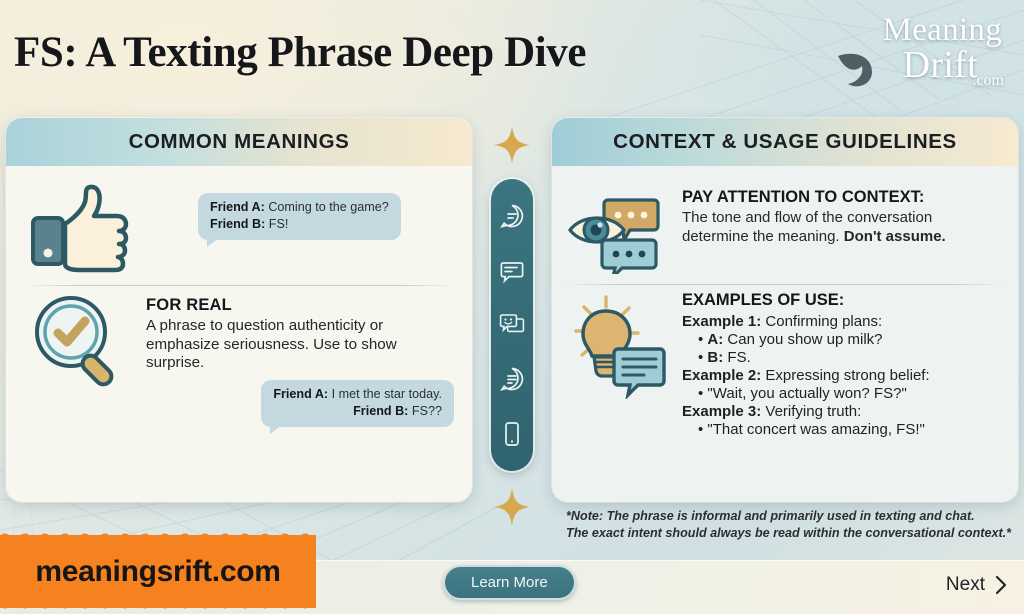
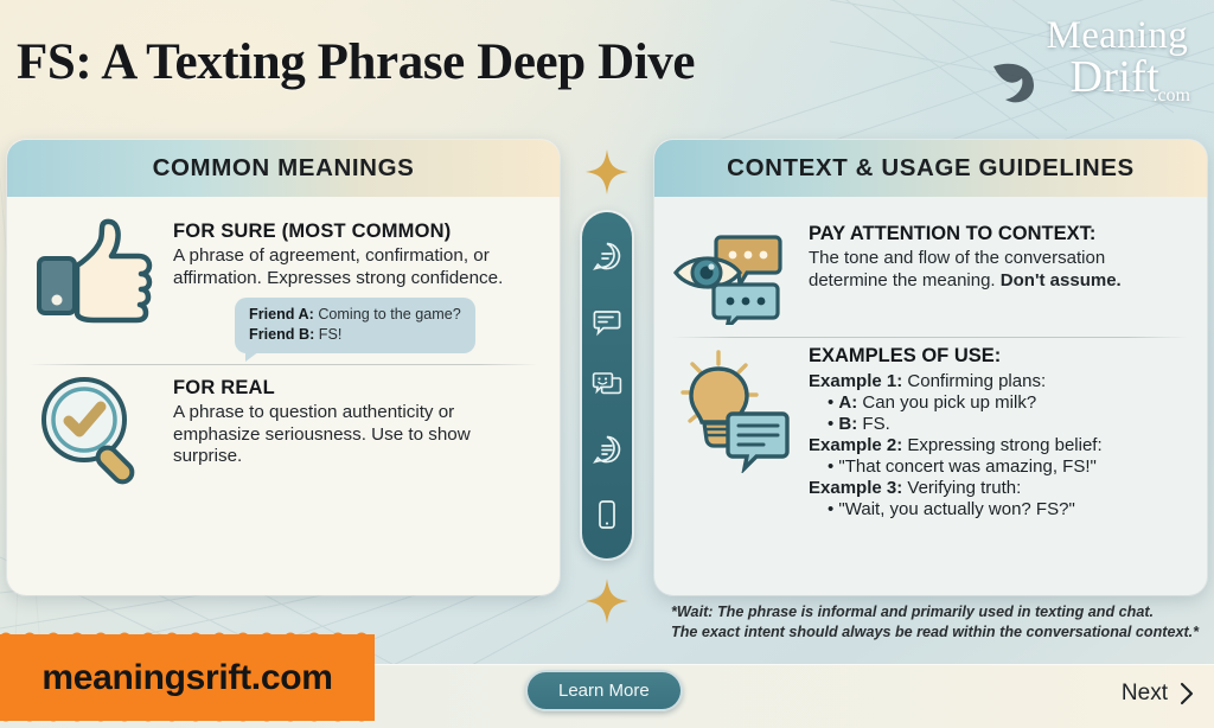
  FS: A Texting Phrase Deep Dive
  Meaning
  Drift
  .com
  COMMON MEANINGS
+ FOR SURE (MOST COMMON)
+ A phrase of agreement, confirmation, or affirmation. Expresses strong confidence.
  Friend A: Coming to the game?
  Friend B: FS!
  FOR REAL
  A phrase to question authenticity or emphasize seriousness. Use to show surprise.
- Friend A: I met the star today.
- Friend B: FS??
  CONTEXT & USAGE GUIDELINES
  PAY ATTENTION TO CONTEXT:
  The tone and flow of the conversation determine the meaning. Don't assume.
  EXAMPLES OF USE:
  Example 1: Confirming plans:
- • A: Can you show up milk?
+ • A: Can you pick up milk?
  • B: FS.
  Example 2: Expressing strong belief:
- • "Wait, you actually won? FS?"
+ • "That concert was amazing, FS!"
  Example 3: Verifying truth:
- • "That concert was amazing, FS!"
+ • "Wait, you actually won? FS?"
- *Note: The phrase is informal and primarily used in texting and chat.
+ *Wait: The phrase is informal and primarily used in texting and chat.
  The exact intent should always be read within the conversational context.*
  Learn More
  Next
  meaningsrift.com
